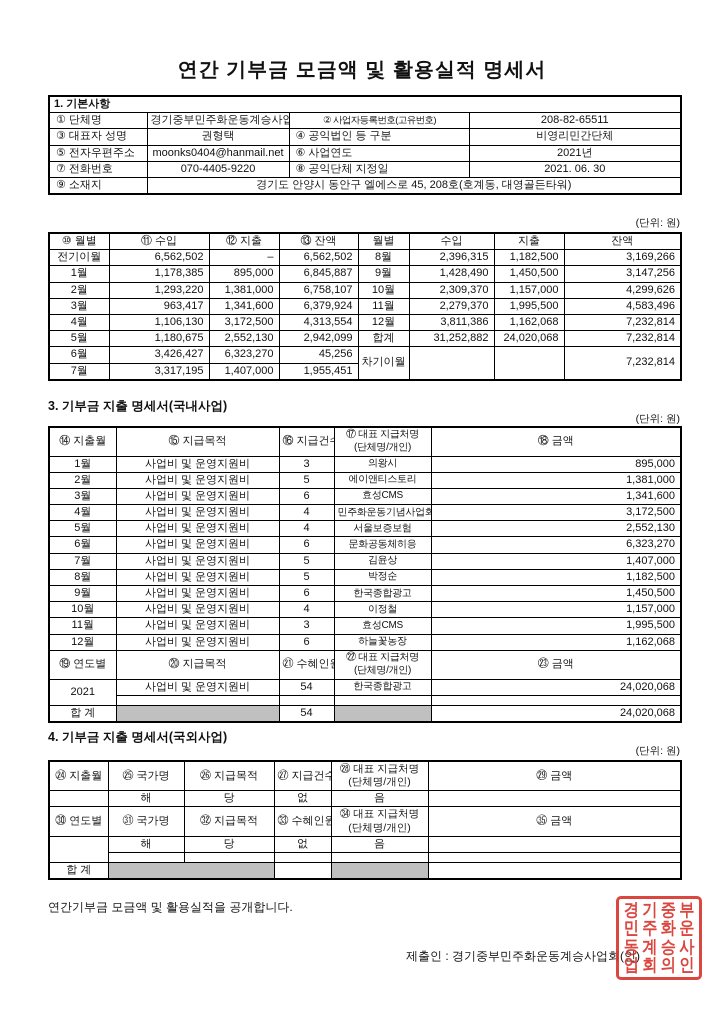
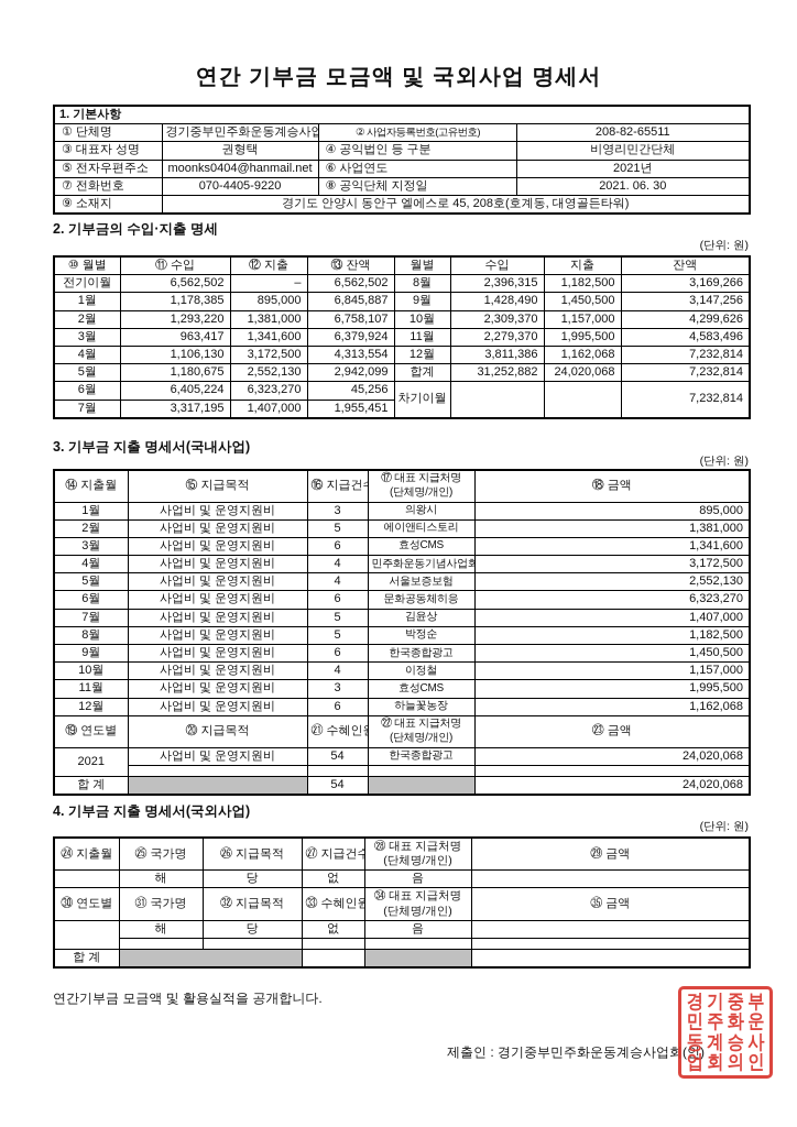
- 연간 기부금 모금액 및 활용실적 명세서
+ 연간 기부금 모금액 및 국외사업 명세서
  1. 기본사항
  ① 단체명	경기중부민주화운동계승사업	② 사업자등록번호(고유번호)	208-82-65511
  ③ 대표자 성명	권형택	④ 공익법인 등 구분	비영리민간단체
  ⑤ 전자우편주소	moonks0404@hanmail.net	⑥ 사업연도	2021년
  ⑦ 전화번호	070-4405-9220	⑧ 공익단체 지정일	2021. 06. 30
  ⑨ 소재지	경기도 안양시 동안구 엘에스로 45, 208호(호계동, 대영골든타워)
+ 2. 기부금의 수입·지출 명세
  (단위: 원)
  ⑩ 월별	⑪ 수입	⑫ 지출	⑬ 잔액	월별	수입	지출	잔액
  전기이월	6,562,502	–	6,562,502	8월	2,396,315	1,182,500	3,169,266
  1월	1,178,385	895,000	6,845,887	9월	1,428,490	1,450,500	3,147,256
  2월	1,293,220	1,381,000	6,758,107	10월	2,309,370	1,157,000	4,299,626
  3월	963,417	1,341,600	6,379,924	11월	2,279,370	1,995,500	4,583,496
  4월	1,106,130	3,172,500	4,313,554	12월	3,811,386	1,162,068	7,232,814
  5월	1,180,675	2,552,130	2,942,099	합계	31,252,882	24,020,068	7,232,814
- 6월	3,426,427	6,323,270	45,256	차기이월			7,232,814
+ 6월	6,405,224	6,323,270	45,256	차기이월			7,232,814
  7월	3,317,195	1,407,000	1,955,451
  3. 기부금 지출 명세서(국내사업)
  (단위: 원)
  ⑭ 지출월	⑮ 지급목적	⑯ 지급건	⑰ 대표 지급처명 (단체명/개인)	⑱ 금액
  1월	사업비 및 운영지원비	3	의왕시	895,000
  2월	사업비 및 운영지원비	5	에이앤티스토리	1,381,000
  3월	사업비 및 운영지원비	6	효성CMS	1,341,600
  4월	사업비 및 운영지원비	4	민주화운동기념사업회	3,172,500
  5월	사업비 및 운영지원비	4	서울보증보험	2,552,130
  6월	사업비 및 운영지원비	6	문화공동체히응	6,323,270
  7월	사업비 및 운영지원비	5	김윤상	1,407,000
  8월	사업비 및 운영지원비	5	박정순	1,182,500
  9월	사업비 및 운영지원비	6	한국종합광고	1,450,500
  10월	사업비 및 운영지원비	4	이정철	1,157,000
  11월	사업비 및 운영지원비	3	효성CMS	1,995,500
  12월	사업비 및 운영지원비	6	하늘꽃농장	1,162,068
  ⑲ 연도별	⑳ 지급목적	㉑ 수혜인	㉒ 대표 지급처명 (단체명/개인)	㉓ 금액
  2021	사업비 및 운영지원비	54	한국종합광고	24,020,068
  합 계		54		24,020,068
  4. 기부금 지출 명세서(국외사업)
  (단위: 원)
  ㉔ 지출월	㉕ 국가명	㉖ 지급목적	㉗ 지급건수	㉘ 대표 지급처명 (단체명/개인)	㉙ 금액
  	해	당	없	음
  ㉚ 연도별	㉛ 국가명	㉜ 지급목적	㉝ 수혜인원	㉞ 대표 지급처명 (단체명/개인)	㉟ 금액
  	해	당	없	음
  합 계
  연간기부금 모금액 및 활용실적을 공개합니다.
  제출인 : 경기중부민주화운동계승사업회(인)
  경
  기
  중
  부
  민
  주
  화
  운
  동
  계
  승
  사
  업
  회
  의
  인
